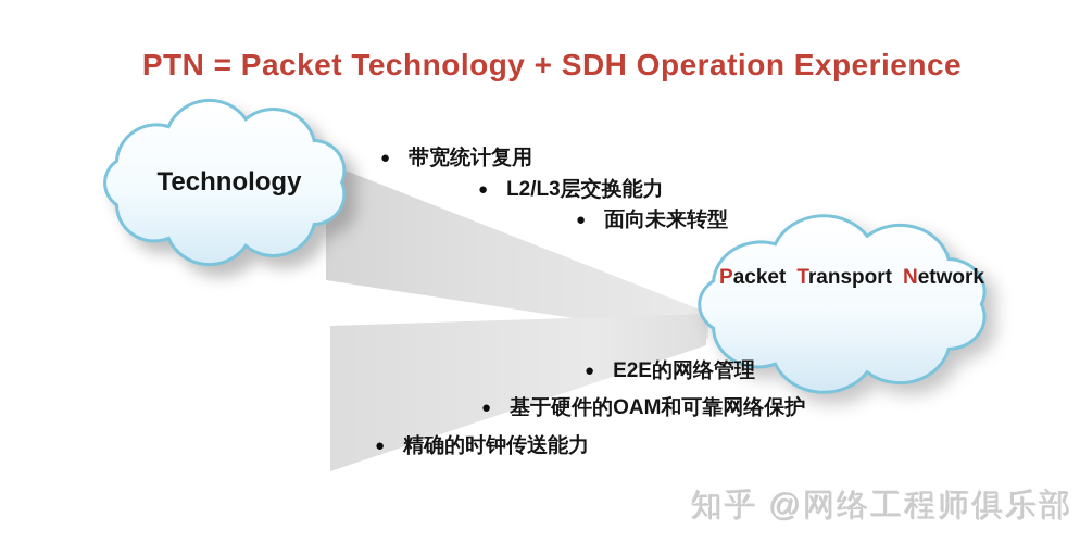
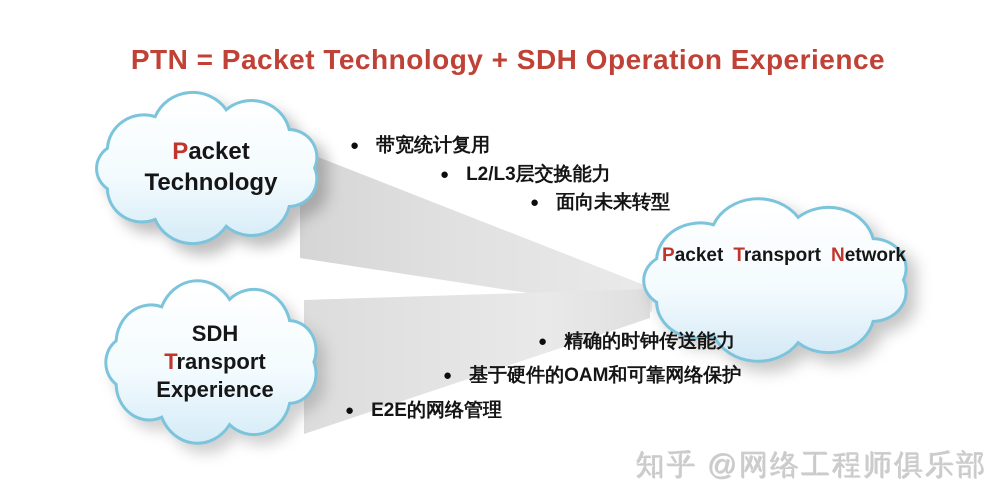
  PTN = Packet Technology + SDH Operation Experience
+ Packet
  Technology
+ SDH
+ Transport
+ Experience
  Packet Transport Network
  ●
  带宽统计复用
  ●
  L2/L3层交换能力
  ●
  面向未来转型
  ●
- E2E的网络管理
+ 精确的时钟传送能力
  ●
  基于硬件的OAM和可靠网络保护
  ●
- 精确的时钟传送能力
+ E2E的网络管理
  知乎 @网络工程师俱乐部
